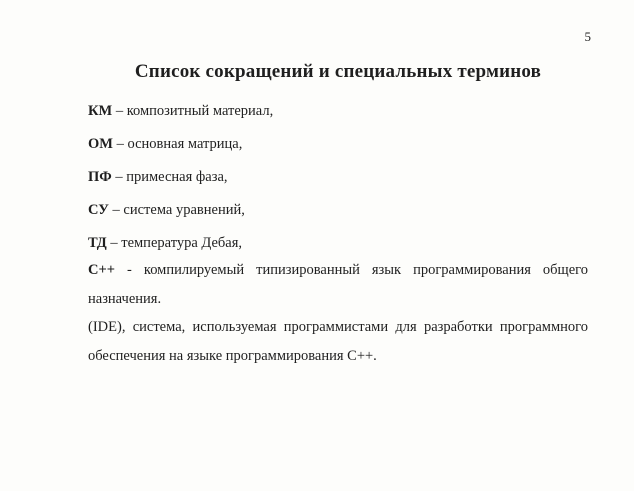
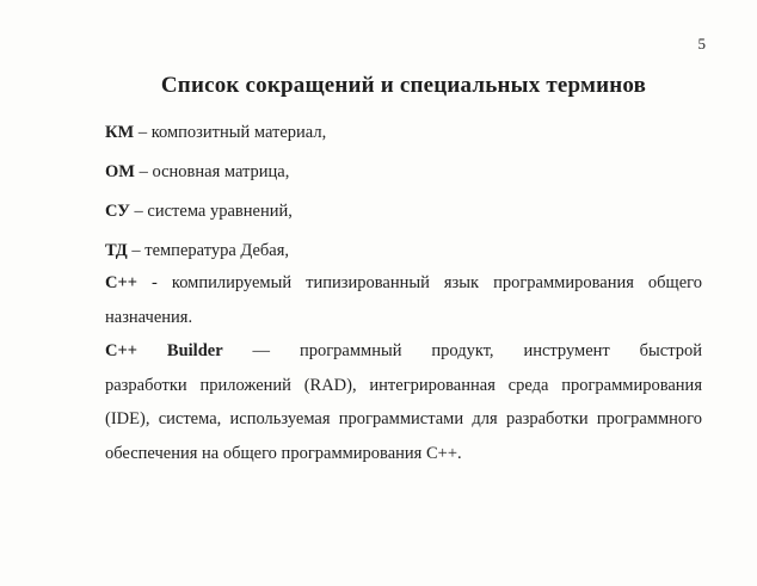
  5
  Список сокращений и специальных терминов
  КМ – композитный материал,
  ОМ – основная матрица,
- ПФ – примесная фаза,
  СУ – система уравнений,
  ТД – температура Дебая,
  С++ - компилируемый типизированный язык программирования общего
  назначения.
+ С++ Builder — программный продукт, инструмент быстрой
+ разработки приложений (RAD), интегрированная среда программирования
  (IDE), система, используемая программистами для разработки программного
- обеспечения на языке программирования С++.
+ обеспечения на общего программирования С++.
